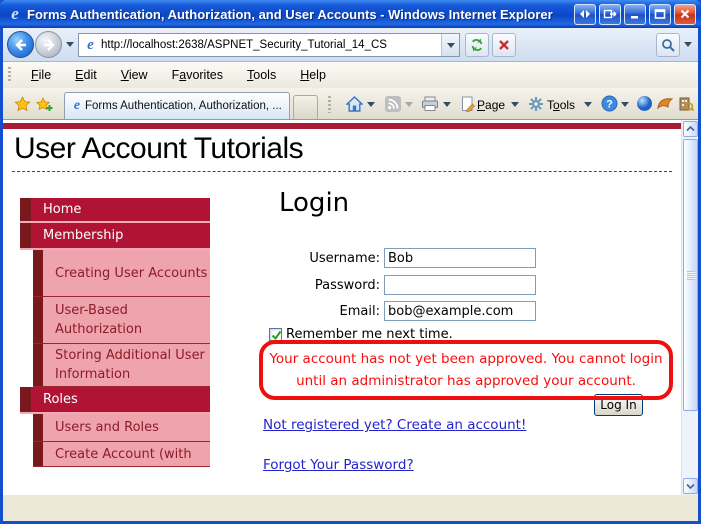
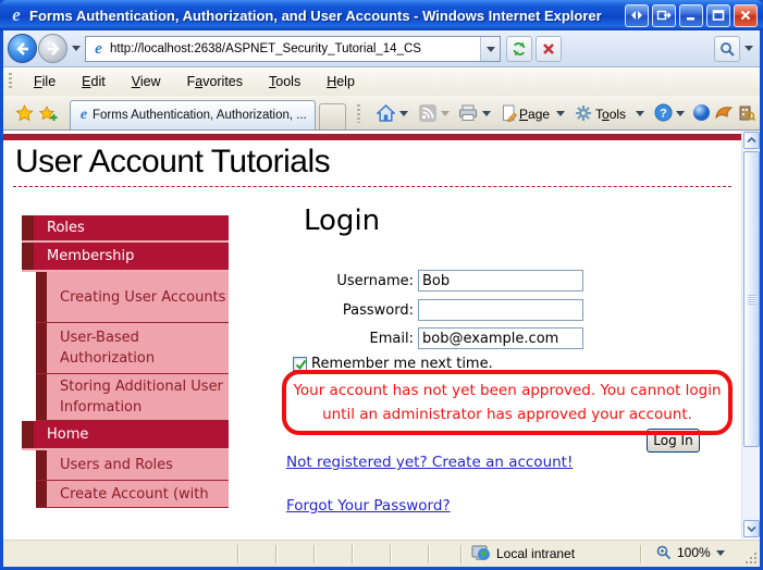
  e
  Forms Authentication, Authorization, and User Accounts - Windows Internet Explorer
  e
  http://localhost:2638/ASPNET_Security_Tutorial_14_CS
  File
  Edit
  View
  Favorites
  Tools
  Help
  e
  Forms Authentication, Authorization, ...
  Page
  Tools
  ?
  User Account Tutorials
- Home
+ Roles
  Membership
  Creating User Accounts
  User-Based Authorization
  Storing Additional User Information
- Roles
+ Home
  Users and Roles
  Create Account (with
  Login
  Username:
  Bob
  Password:
  Email:
  bob@example.com
  Remember me next time.
  Your account has not yet been approved. You cannot login until an administrator has approved your account.
  Log In
  Not registered yet? Create an account!
  Forgot Your Password?
+ Local intranet
+ 100%
